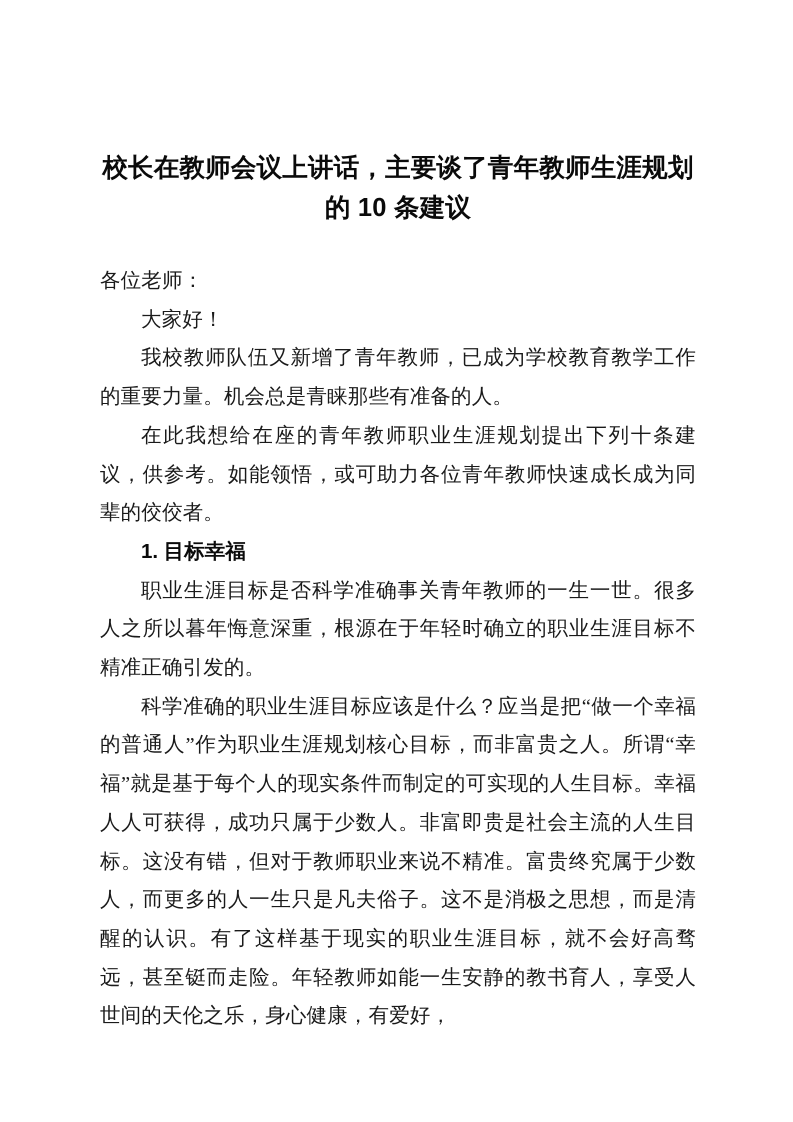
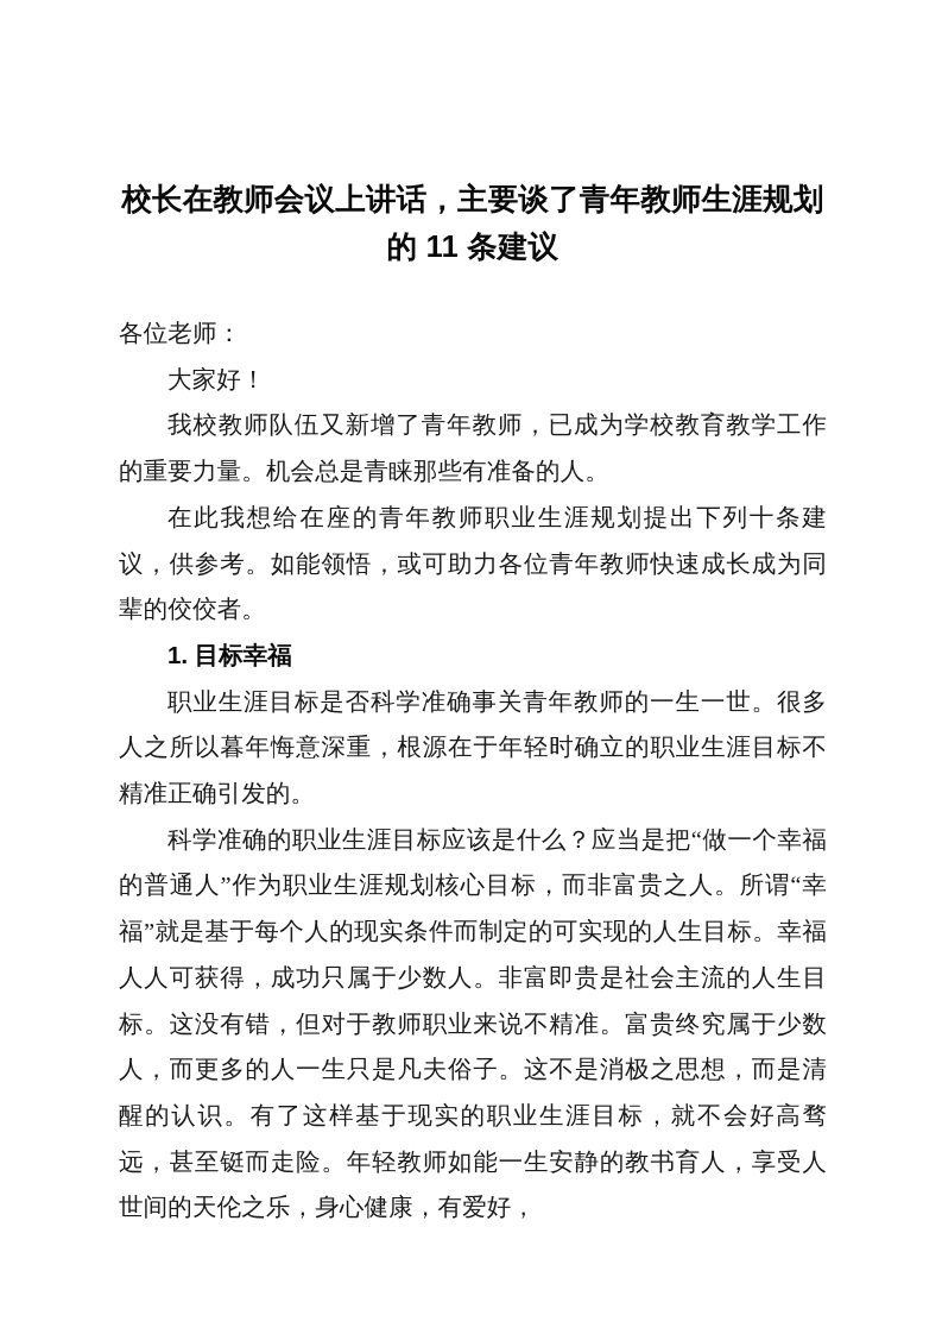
- 校长在教师会议上讲话，主要谈了青年教师生涯规划的 10 条建议
+ 校长在教师会议上讲话，主要谈了青年教师生涯规划的 11 条建议
  各位老师：
  大家好！
  我校教师队伍又新增了青年教师，已成为学校教育教学工作的重要力量。机会总是青睐那些有准备的人。
  在此我想给在座的青年教师职业生涯规划提出下列十条建议，供参考。如能领悟，或可助力各位青年教师快速成长成为同辈的佼佼者。
  1. 目标幸福
  职业生涯目标是否科学准确事关青年教师的一生一世。很多人之所以暮年悔意深重，根源在于年轻时确立的职业生涯目标不精准正确引发的。
  科学准确的职业生涯目标应该是什么？应当是把“做一个幸福的普通人”作为职业生涯规划核心目标，而非富贵之人。所谓“幸福”就是基于每个人的现实条件而制定的可实现的人生目标。幸福人人可获得，成功只属于少数人。非富即贵是社会主流的人生目标。这没有错，但对于教师职业来说不精准。富贵终究属于少数人，而更多的人一生只是凡夫俗子。这不是消极之思想，而是清醒的认识。有了这样基于现实的职业生涯目标，就不会好高骛远，甚至铤而走险。年轻教师如能一生安静的教书育人，享受人世间的天伦之乐，身心健康，有爱好，
